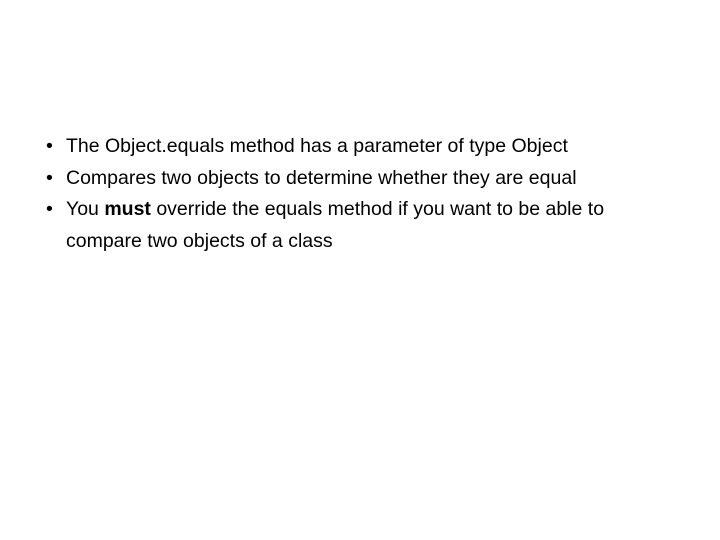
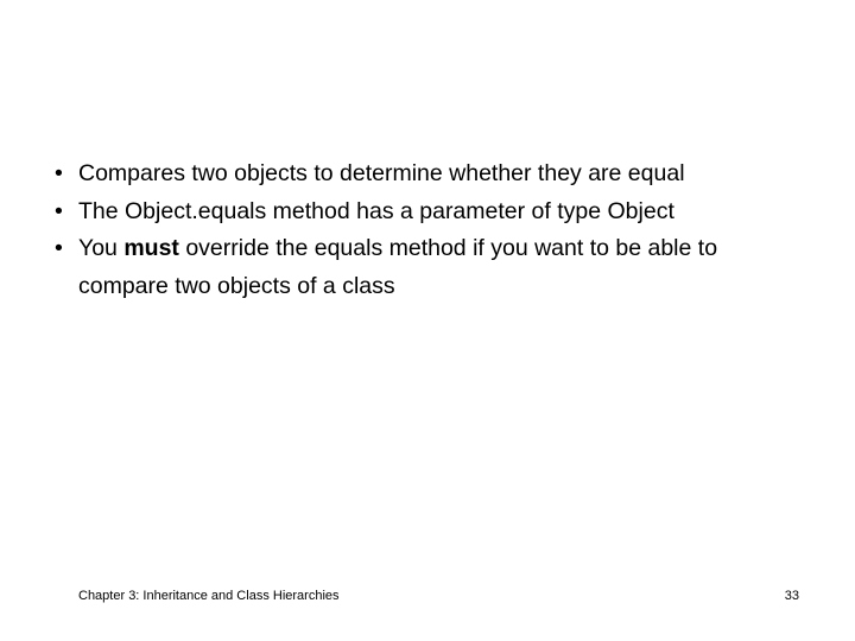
  •
- The Object.equals method has a parameter of type Object
+ Compares two objects to determine whether they are equal
  •
- Compares two objects to determine whether they are equal
+ The Object.equals method has a parameter of type Object
  •
  You must override the equals method if you want to be able to compare two objects of a class
+ Chapter 3: Inheritance and Class Hierarchies
+ 33
